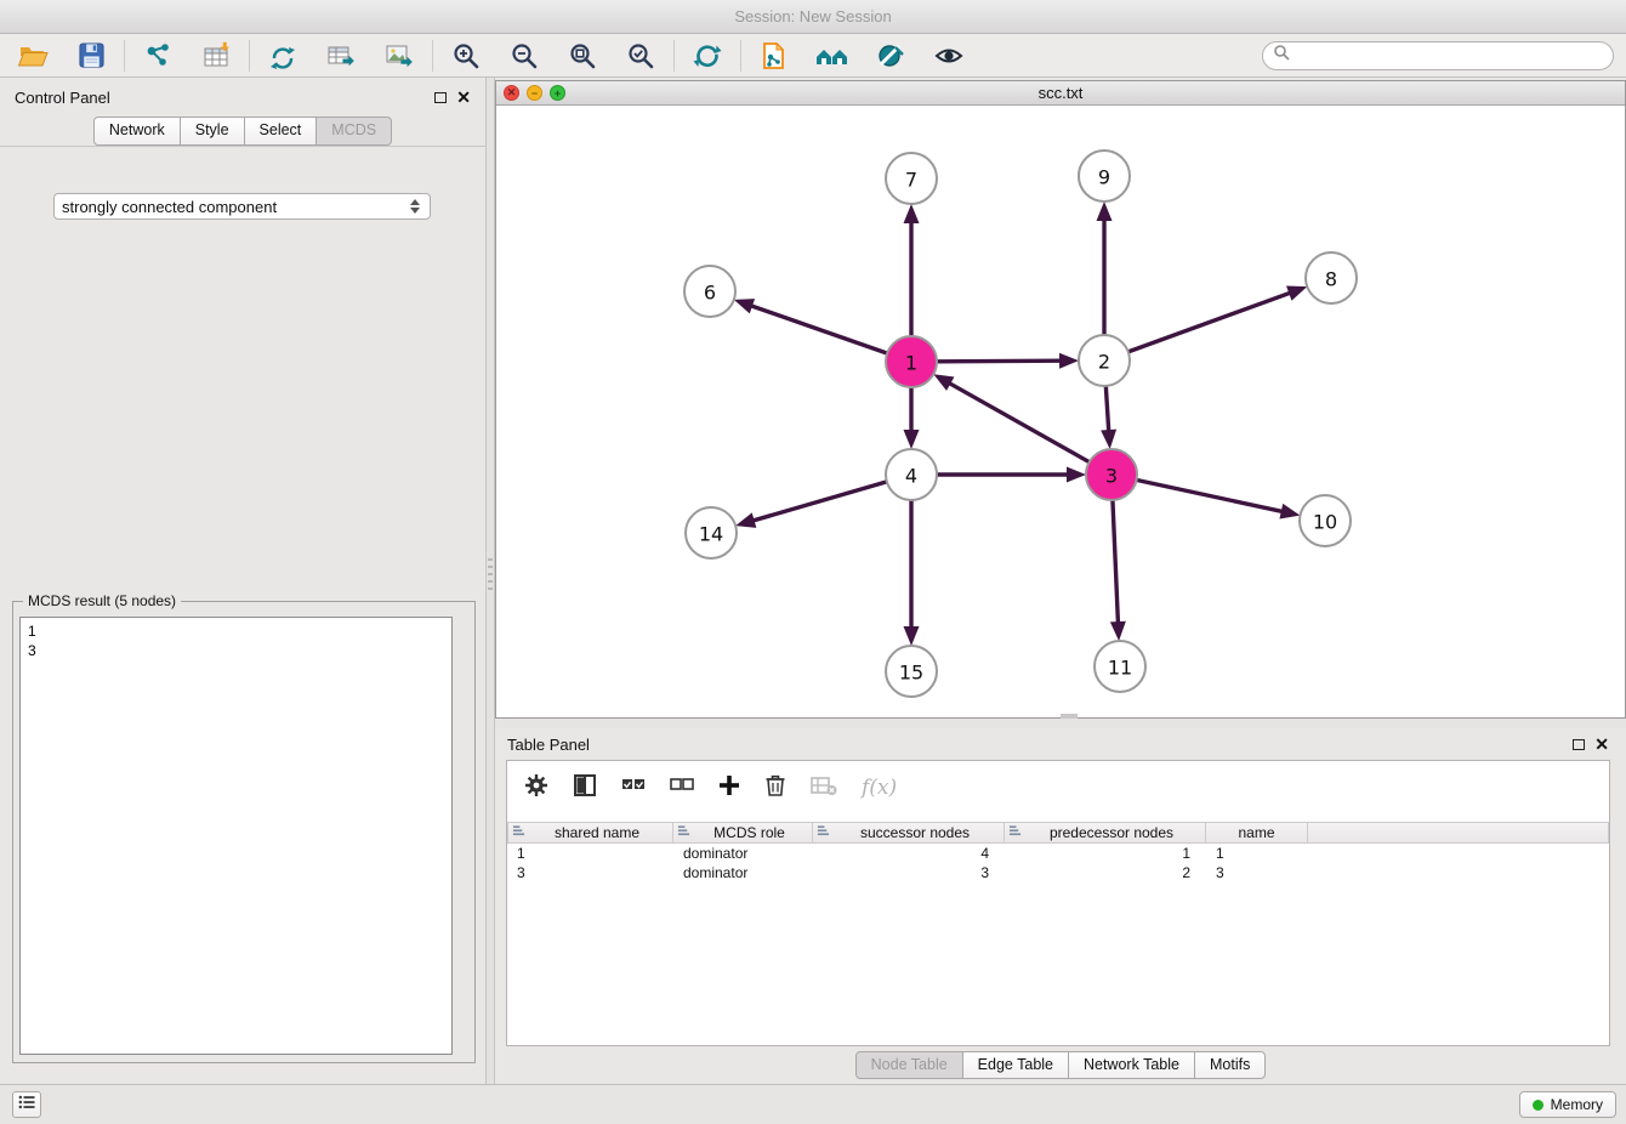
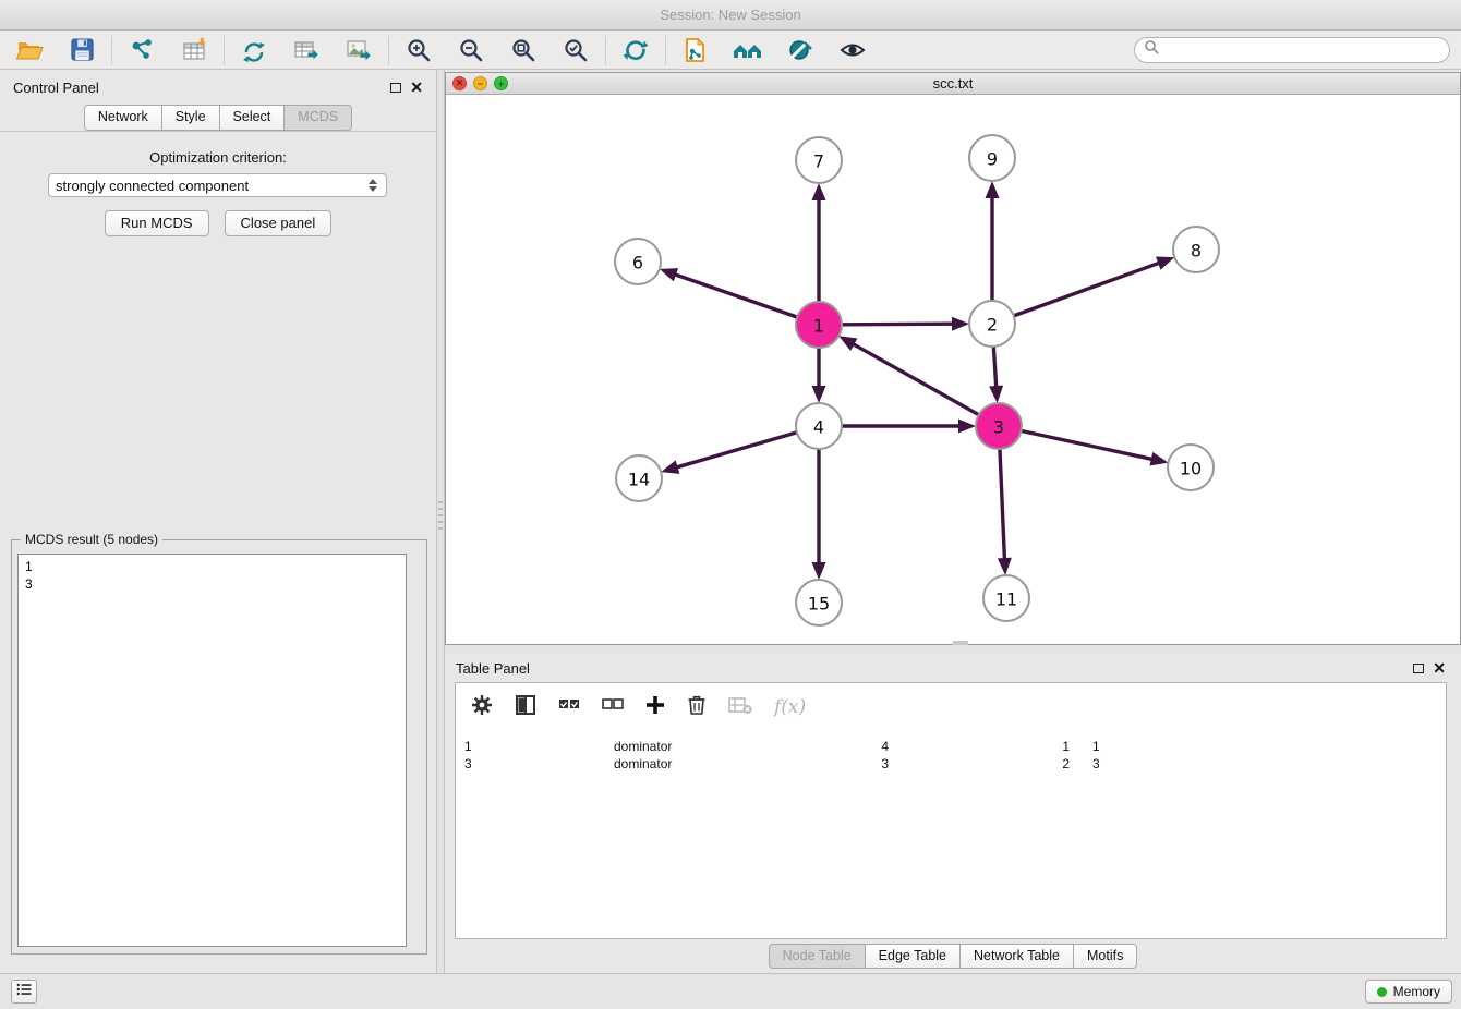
  Session: New Session
  Control Panel
  Network
  Style
  Select
  MCDS
+ Optimization criterion:
  strongly connected component
+ Run MCDS
+ Close panel
  MCDS result (5 nodes)
  1
  3
  scc.txt
  7
  9
  6
  8
  1
  2
  4
  3
  14
  10
  15
  11
  Table Panel
  f(x)
- shared name
- MCDS role
- successor nodes
- predecessor nodes
- name
  1
  dominator
  4
  1
  1
  3
  dominator
  3
  2
  3
  Node Table
  Edge Table
  Network Table
  Motifs
  Memory
